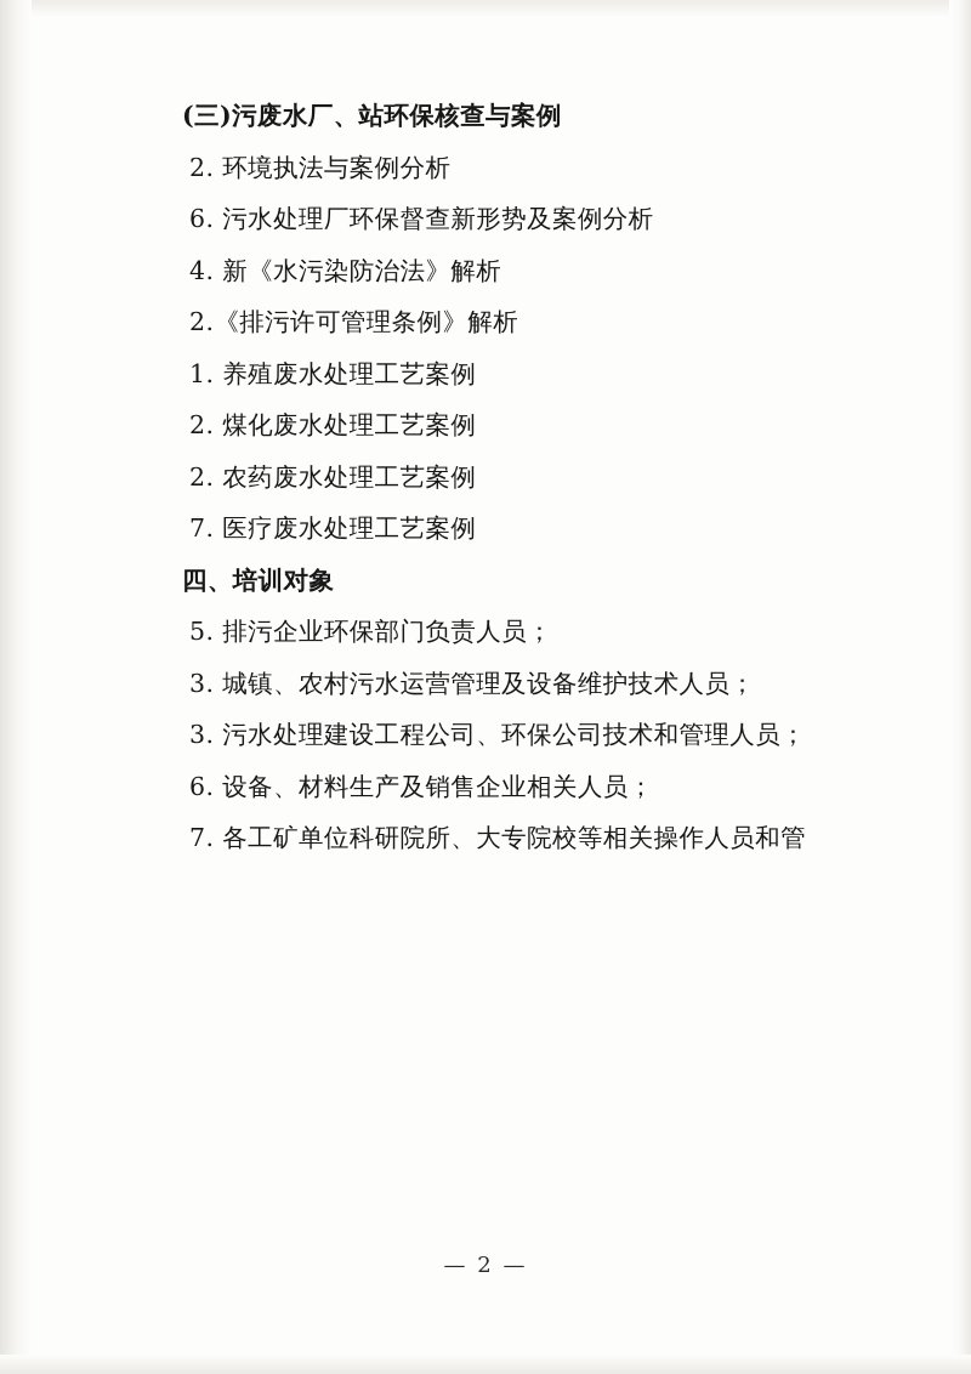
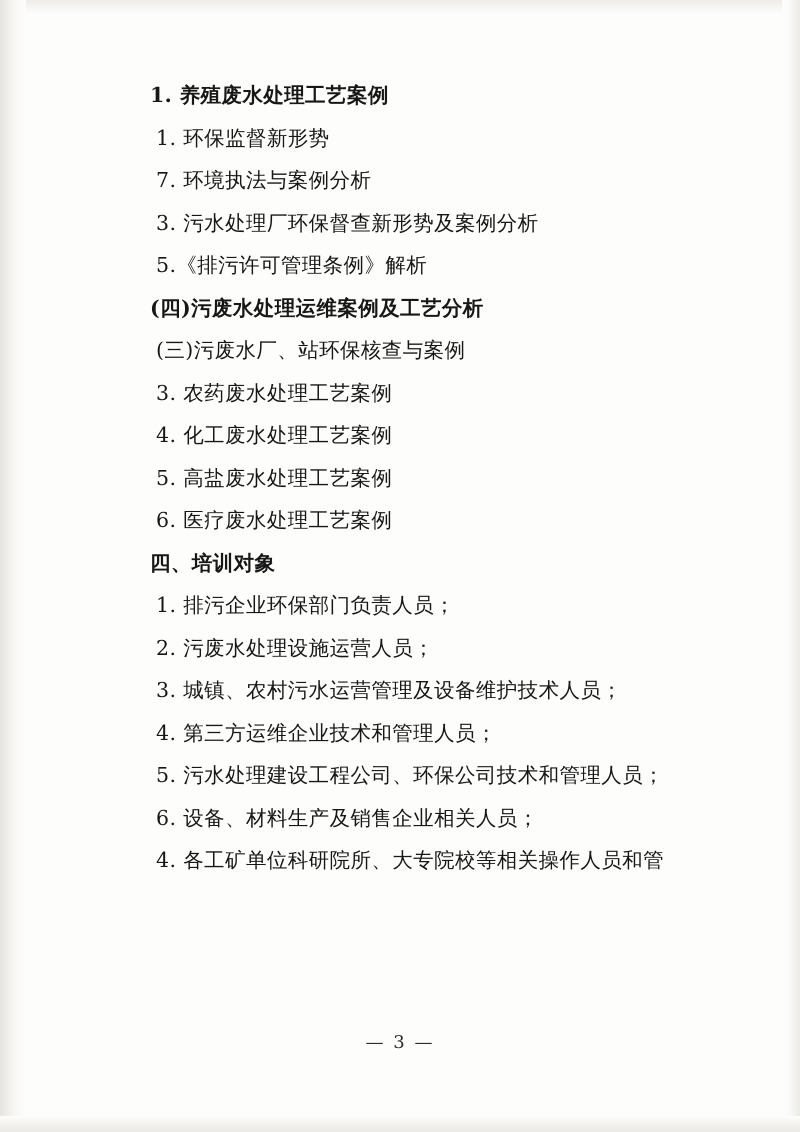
- (三)污废水厂、站环保核查与案例
+ 1. 养殖废水处理工艺案例
+ 1. 环保监督新形势
- 2. 环境执法与案例分析
+ 7. 环境执法与案例分析
- 6. 污水处理厂环保督查新形势及案例分析
+ 3. 污水处理厂环保督查新形势及案例分析
- 4. 新《水污染防治法》解析
- 2.《排污许可管理条例》解析
+ 5.《排污许可管理条例》解析
+ (四)污废水处理运维案例及工艺分析
- 1. 养殖废水处理工艺案例
+ (三)污废水厂、站环保核查与案例
- 2. 煤化废水处理工艺案例
- 2. 农药废水处理工艺案例
+ 3. 农药废水处理工艺案例
+ 4. 化工废水处理工艺案例
+ 5. 高盐废水处理工艺案例
- 7. 医疗废水处理工艺案例
+ 6. 医疗废水处理工艺案例
  四、培训对象
- 5. 排污企业环保部门负责人员；
+ 1. 排污企业环保部门负责人员；
+ 2. 污废水处理设施运营人员；
  3. 城镇、农村污水运营管理及设备维护技术人员；
+ 4. 第三方运维企业技术和管理人员；
- 3. 污水处理建设工程公司、环保公司技术和管理人员；
+ 5. 污水处理建设工程公司、环保公司技术和管理人员；
  6. 设备、材料生产及销售企业相关人员；
- 7. 各工矿单位科研院所、大专院校等相关操作人员和管
+ 4. 各工矿单位科研院所、大专院校等相关操作人员和管
- — 2 —
+ — 3 —
